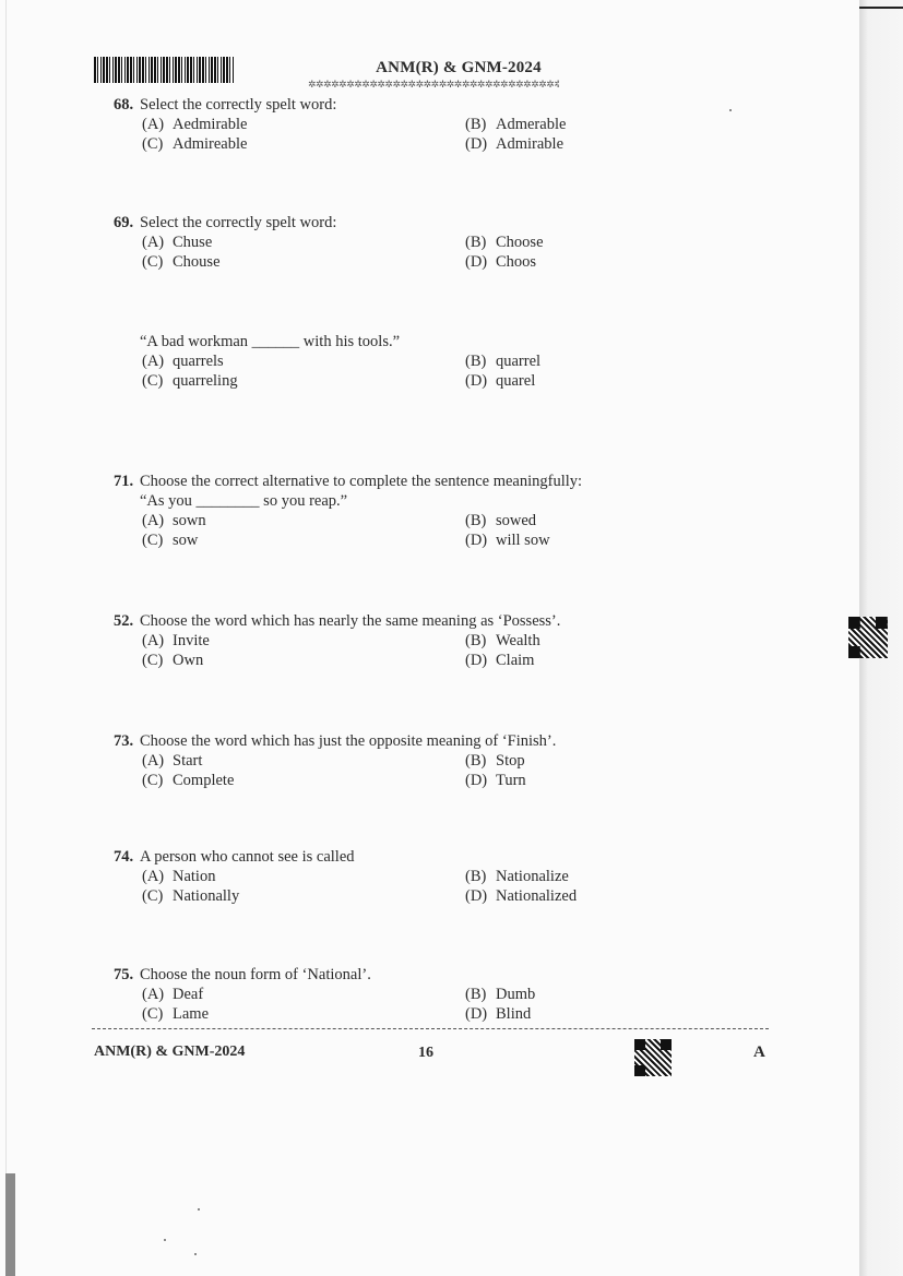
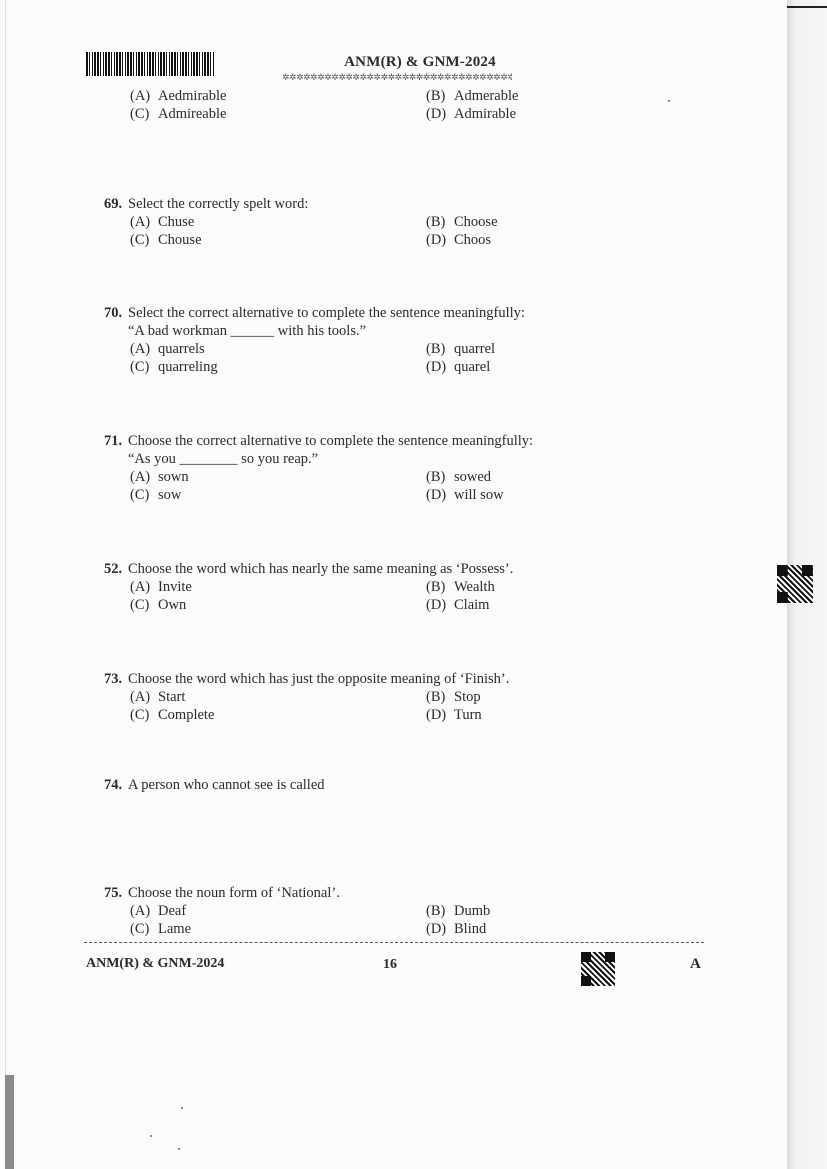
  ANM(R) & GNM-2024
  ✲✲✲✲✲✲✲✲✲✲✲✲✲✲✲✲✲✲✲✲✲✲✲✲✲✲✲✲✲✲✲✲✲
- 68. Select the correctly spelt word:
  (A) Aedmirable
  (B) Admerable
  (C) Admireable
  (D) Admirable
  69. Select the correctly spelt word:
  (A) Chuse
  (B) Choose
  (C) Chouse
  (D) Choos
+ 70. Select the correct alternative to complete the sentence meaningfully:
  “A bad workman ______ with his tools.”
  (A) quarrels
  (B) quarrel
  (C) quarreling
  (D) quarel
  71. Choose the correct alternative to complete the sentence meaningfully:
  “As you ________ so you reap.”
  (A) sown
  (B) sowed
  (C) sow
  (D) will sow
  52. Choose the word which has nearly the same meaning as ‘Possess’.
  (A) Invite
  (B) Wealth
  (C) Own
  (D) Claim
  73. Choose the word which has just the opposite meaning of ‘Finish’.
  (A) Start
  (B) Stop
  (C) Complete
  (D) Turn
  74. A person who cannot see is called
- (A) Nation
- (B) Nationalize
- (C) Nationally
- (D) Nationalized
  75. Choose the noun form of ‘National’.
  (A) Deaf
  (B) Dumb
  (C) Lame
  (D) Blind
  ANM(R) & GNM-2024
  16
  A
